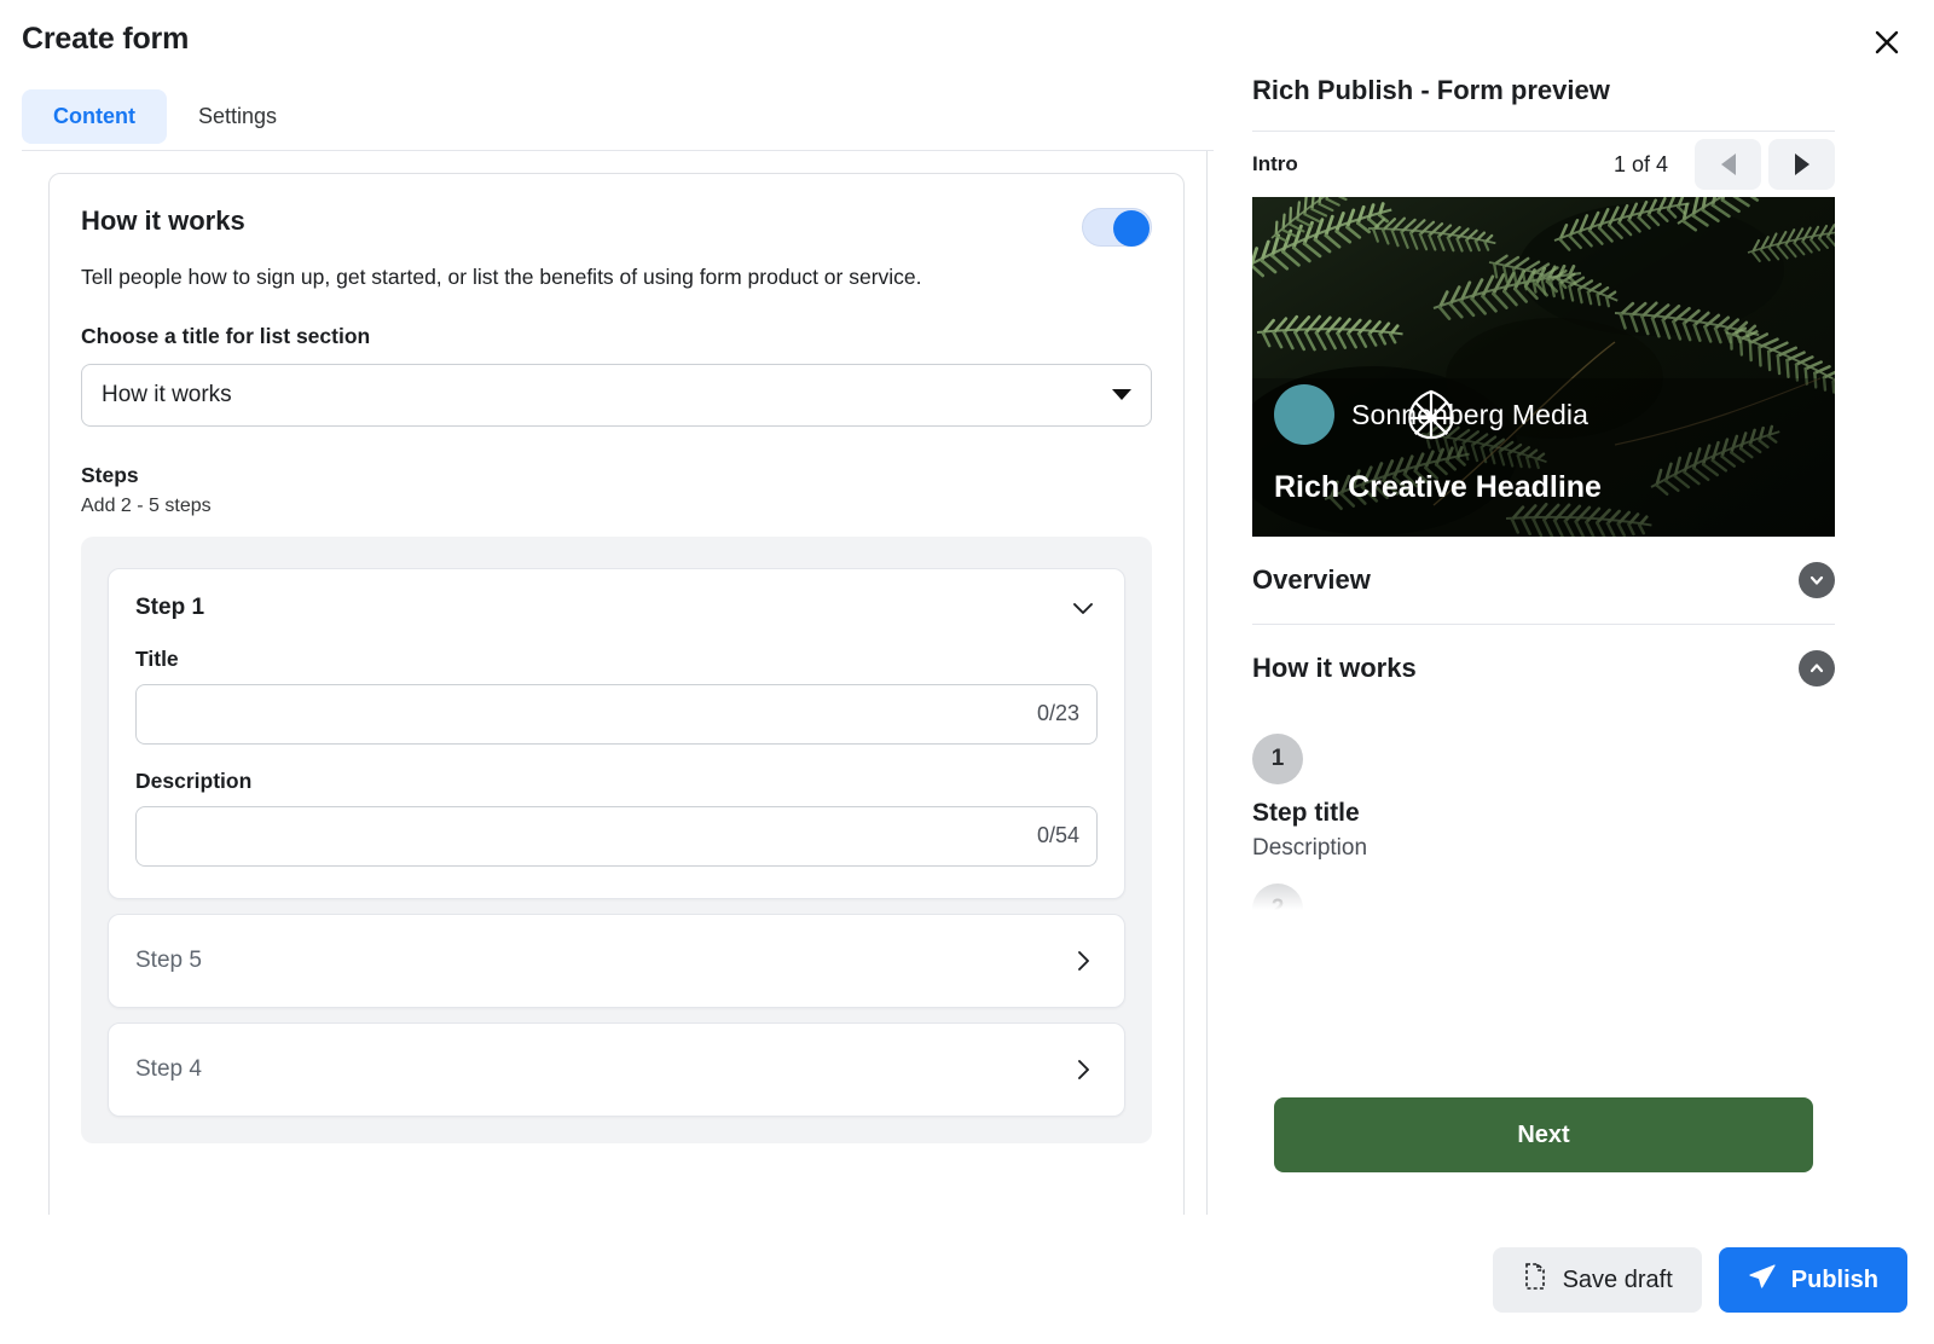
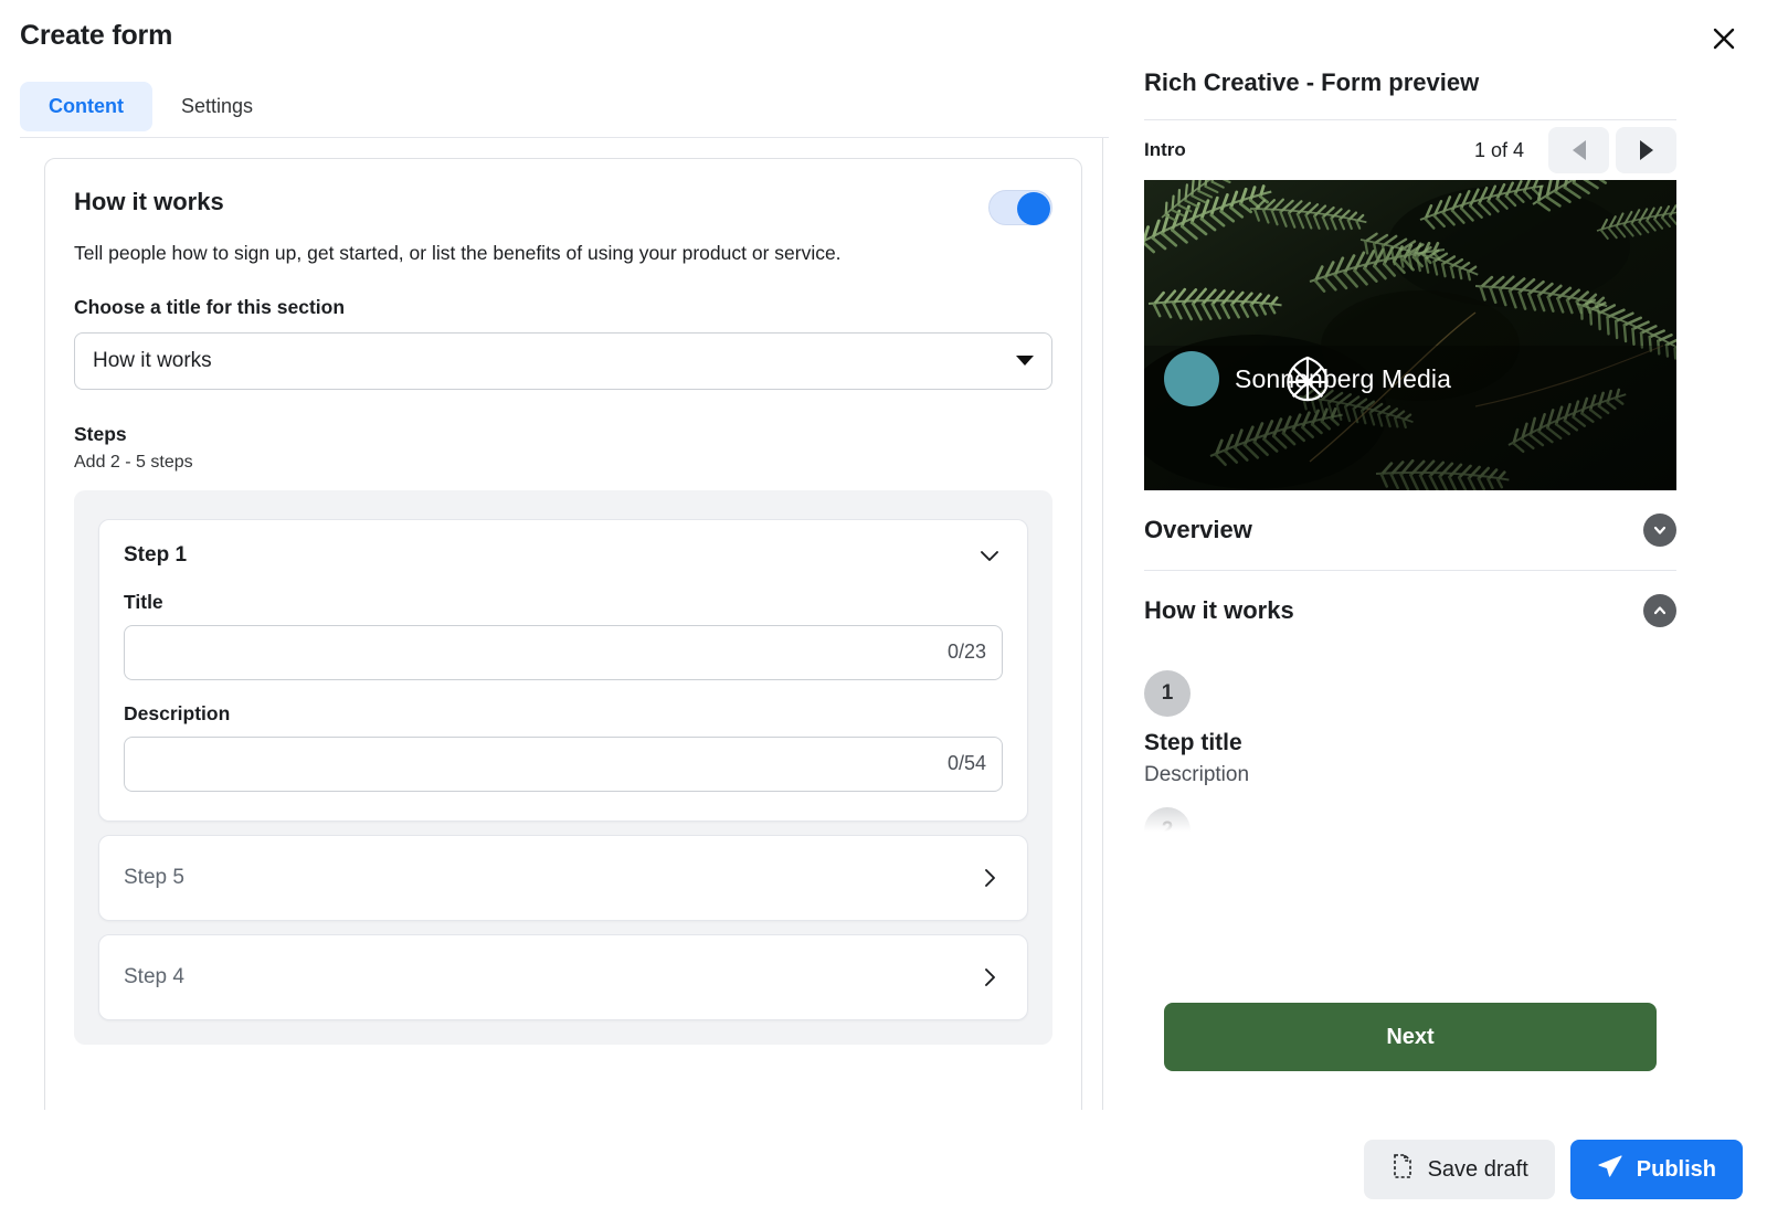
  Create form
  Content
  Settings
  How it works
- Tell people how to sign up, get started, or list the benefits of using form product or service.
+ Tell people how to sign up, get started, or list the benefits of using your product or service.
- Choose a title for list section
+ Choose a title for this section
  How it works
  Steps
  Add 2 - 5 steps
  Step 1
  Title
  0/23
  Description
  0/54
  Step 5
  Step 4
- Rich Publish - Form preview
+ Rich Creative - Form preview
  Intro
  1 of 4
  Sonenberg Media
- Rich Creative Headline
  Overview
  How it works
  1
  Step title
  Description
  Next
  Save draft
  Publish
